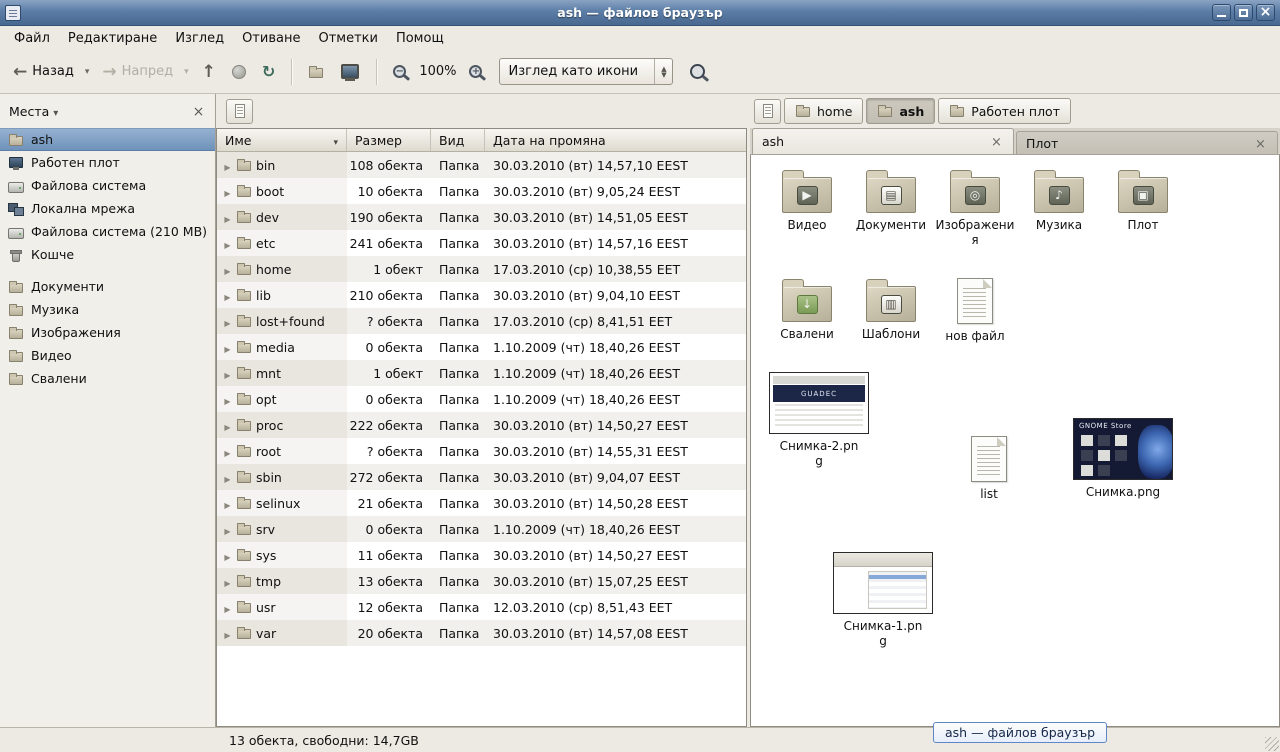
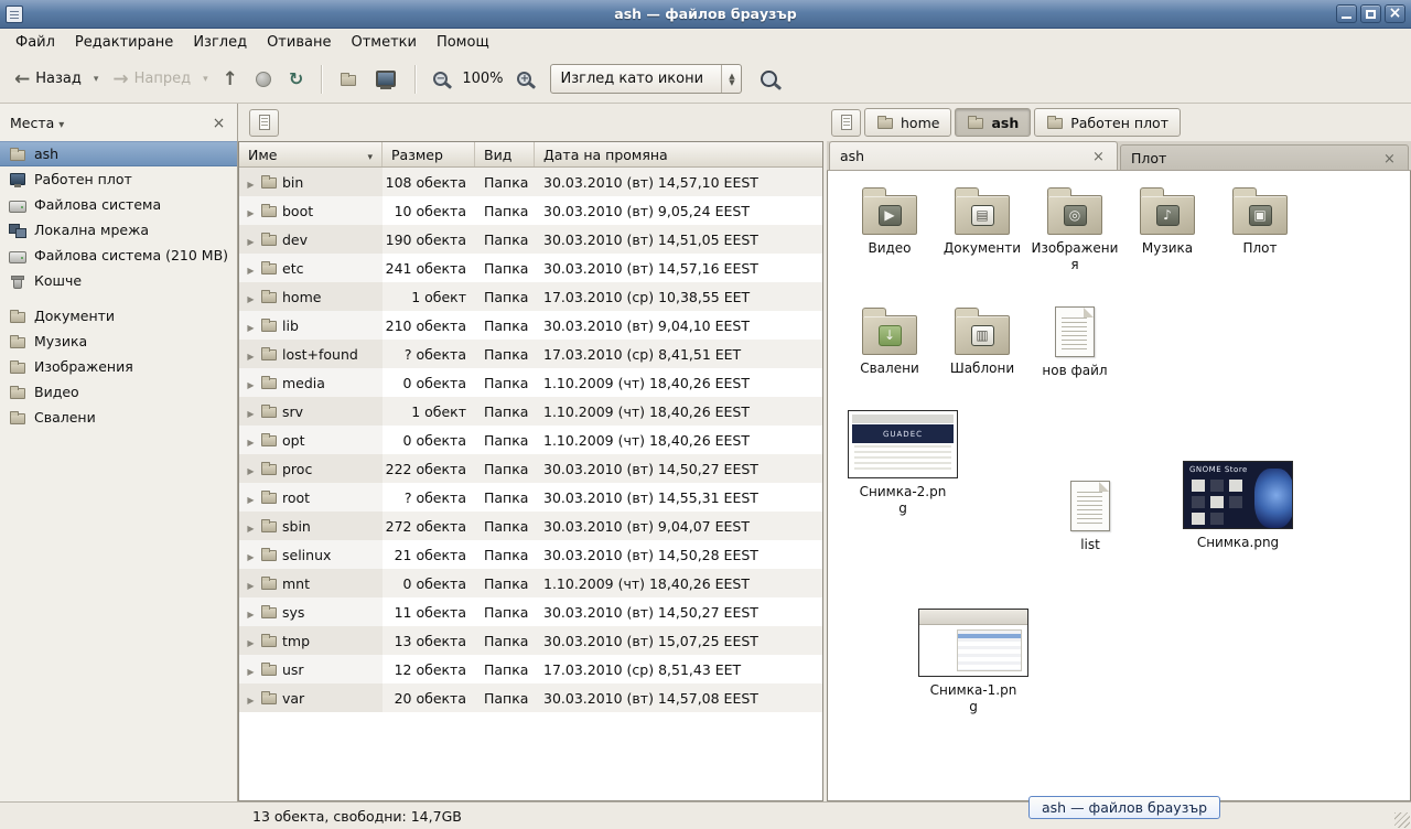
  ash — файлов браузър
  Файл
  Редактиране
  Изглед
  Отиване
  Отметки
  Помощ
  Назад
  Напред
  −
  100%
  +
  Изглед като икони
  Места
  ash
  Работен плот
  Файлова система
  Локална мрежа
  Файлова система (210 MB)
  Кошче
  Документи
  Музика
  Изображения
  Видео
  Свалени
  Име
  Размер
  Вид
  Дата на промяна
  bin
  108 обекта
  Папка
  30.03.2010 (вт) 14,57,10 EEST
  boot
  10 обекта
  Папка
  30.03.2010 (вт) 9,05,24 EEST
  dev
  190 обекта
  Папка
  30.03.2010 (вт) 14,51,05 EEST
  etc
  241 обекта
  Папка
  30.03.2010 (вт) 14,57,16 EEST
  home
  1 обект
  Папка
  17.03.2010 (ср) 10,38,55 EET
  lib
  210 обекта
  Папка
  30.03.2010 (вт) 9,04,10 EEST
  lost+found
  ? обекта
  Папка
  17.03.2010 (ср) 8,41,51 EET
  media
  0 обекта
  Папка
  1.10.2009 (чт) 18,40,26 EEST
- mnt
+ srv
  1 обект
  Папка
  1.10.2009 (чт) 18,40,26 EEST
  opt
  0 обекта
  Папка
  1.10.2009 (чт) 18,40,26 EEST
  proc
  222 обекта
  Папка
  30.03.2010 (вт) 14,50,27 EEST
  root
  ? обекта
  Папка
  30.03.2010 (вт) 14,55,31 EEST
  sbin
  272 обекта
  Папка
  30.03.2010 (вт) 9,04,07 EEST
  selinux
  21 обекта
  Папка
  30.03.2010 (вт) 14,50,28 EEST
- srv
+ mnt
  0 обекта
  Папка
  1.10.2009 (чт) 18,40,26 EEST
  sys
  11 обекта
  Папка
  30.03.2010 (вт) 14,50,27 EEST
  tmp
  13 обекта
  Папка
  30.03.2010 (вт) 15,07,25 EEST
  usr
  12 обекта
  Папка
- 12.03.2010 (ср) 8,51,43 EET
+ 17.03.2010 (ср) 8,51,43 EET
  var
  20 обекта
  Папка
  30.03.2010 (вт) 14,57,08 EEST
  home
  ash
  Работен плот
  ash
  Плот
  Видео
  Документи
  Изображения
  Музика
  Плот
  Свалени
  Шаблони
  нов файл
  GUADEC
  Снимка-2.png
  list
  GNOME Store
  Снимка.png
  Снимка-1.png
  13 обекта, свободни: 14,7GB
  ash — файлов браузър
